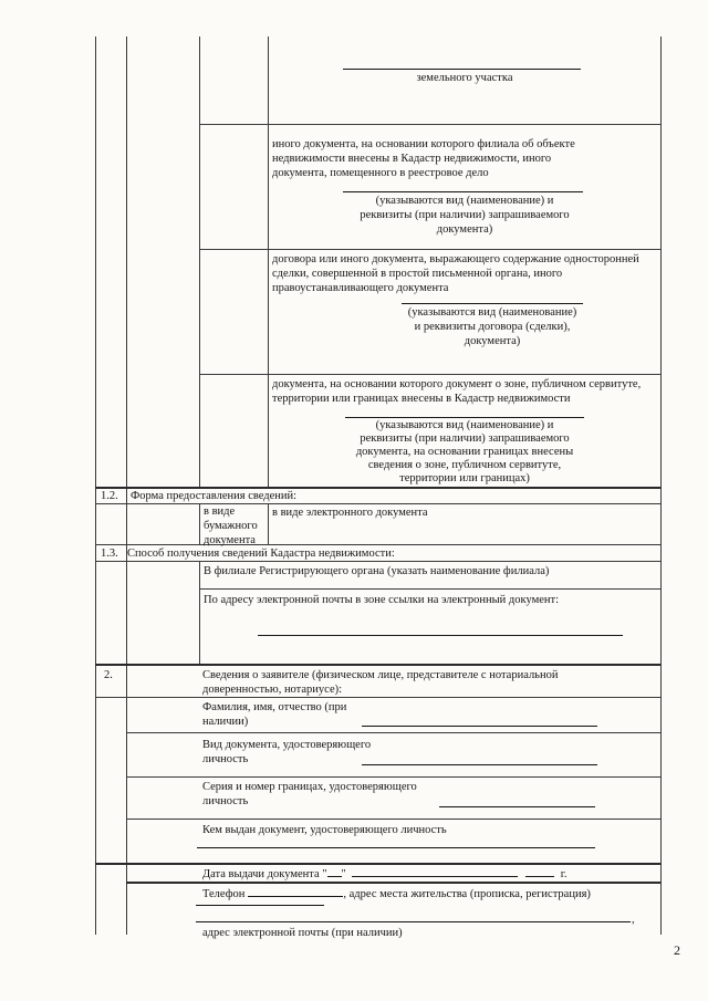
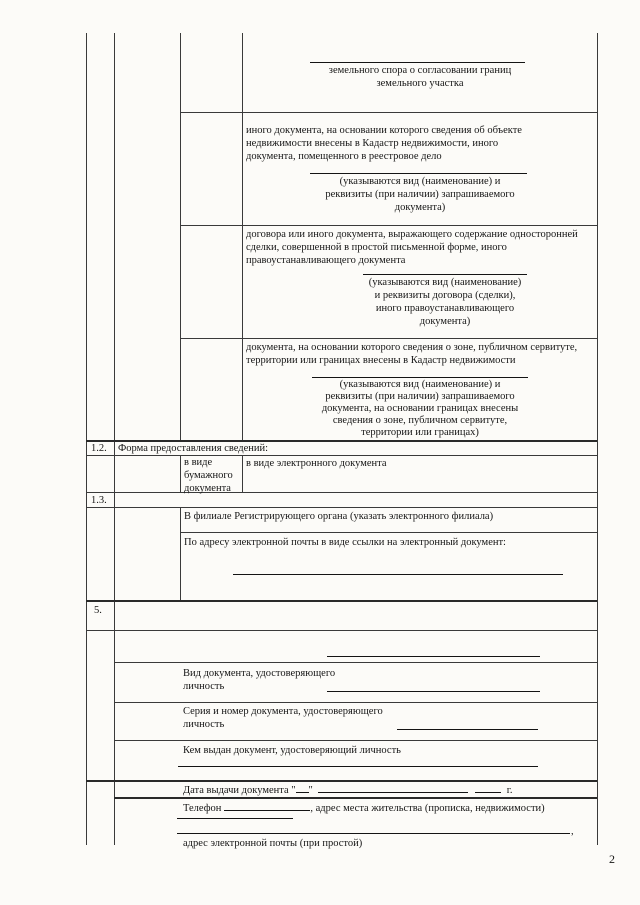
+ земельного спора о согласовании границ
  земельного участка
- иного документа, на основании которого филиала об объекте недвижимости внесены в Кадастр недвижимости, иного документа, помещенного в реестровое дело
+ иного документа, на основании которого сведения об объекте недвижимости внесены в Кадастр недвижимости, иного документа, помещенного в реестровое дело
  (указываются вид (наименование) и
  реквизиты (при наличии) запрашиваемого
  документа)
- договора или иного документа, выражающего содержание односторонней сделки, совершенной в простой письменной органа, иного правоустанавливающего документа
+ договора или иного документа, выражающего содержание односторонней сделки, совершенной в простой письменной форме, иного правоустанавливающего документа
  (указываются вид (наименование)
  и реквизиты договора (сделки),
+ иного правоустанавливающего
  документа)
- документа, на основании которого документ о зоне, публичном сервитуте, территории или границах внесены в Кадастр недвижимости
+ документа, на основании которого сведения о зоне, публичном сервитуте, территории или границах внесены в Кадастр недвижимости
  (указываются вид (наименование) и
  реквизиты (при наличии) запрашиваемого
  документа, на основании границах внесены
  сведения о зоне, публичном сервитуте,
  территории или границах)
  1.2.
  Форма предоставления сведений:
  в виде бумажного документа
  в виде электронного документа
  1.3.
- Способ получения сведений Кадастра недвижимости:
- В филиале Регистрирующего органа (указать наименование филиала)
+ В филиале Регистрирующего органа (указать электронного филиала)
- По адресу электронной почты в зоне ссылки на электронный документ:
+ По адресу электронной почты в виде ссылки на электронный документ:
- 2.
+ 5.
- Сведения о заявителе (физическом лице, представителе с нотариальной доверенностью, нотариусе):
- Фамилия, имя, отчество (при наличии)
  Вид документа, удостоверяющего личность
- Серия и номер границах, удостоверяющего личность
+ Серия и номер документа, удостоверяющего личность
- Кем выдан документ, удостоверяющего личность
+ Кем выдан документ, удостоверяющий личность
  Дата выдачи документа " " г.
- Телефон , адрес места жительства (прописка, регистрация)
+ Телефон , адрес места жительства (прописка, недвижимости)
  ,
- адрес электронной почты (при наличии)
+ адрес электронной почты (при простой)
  2
